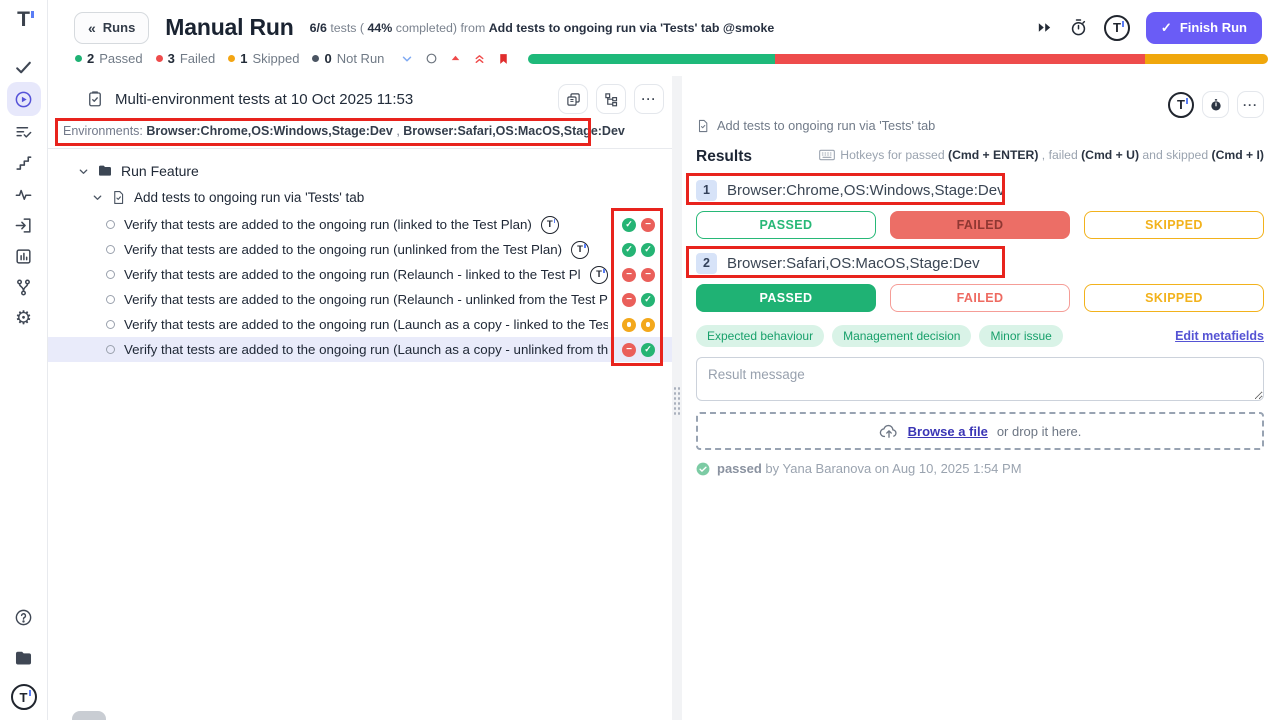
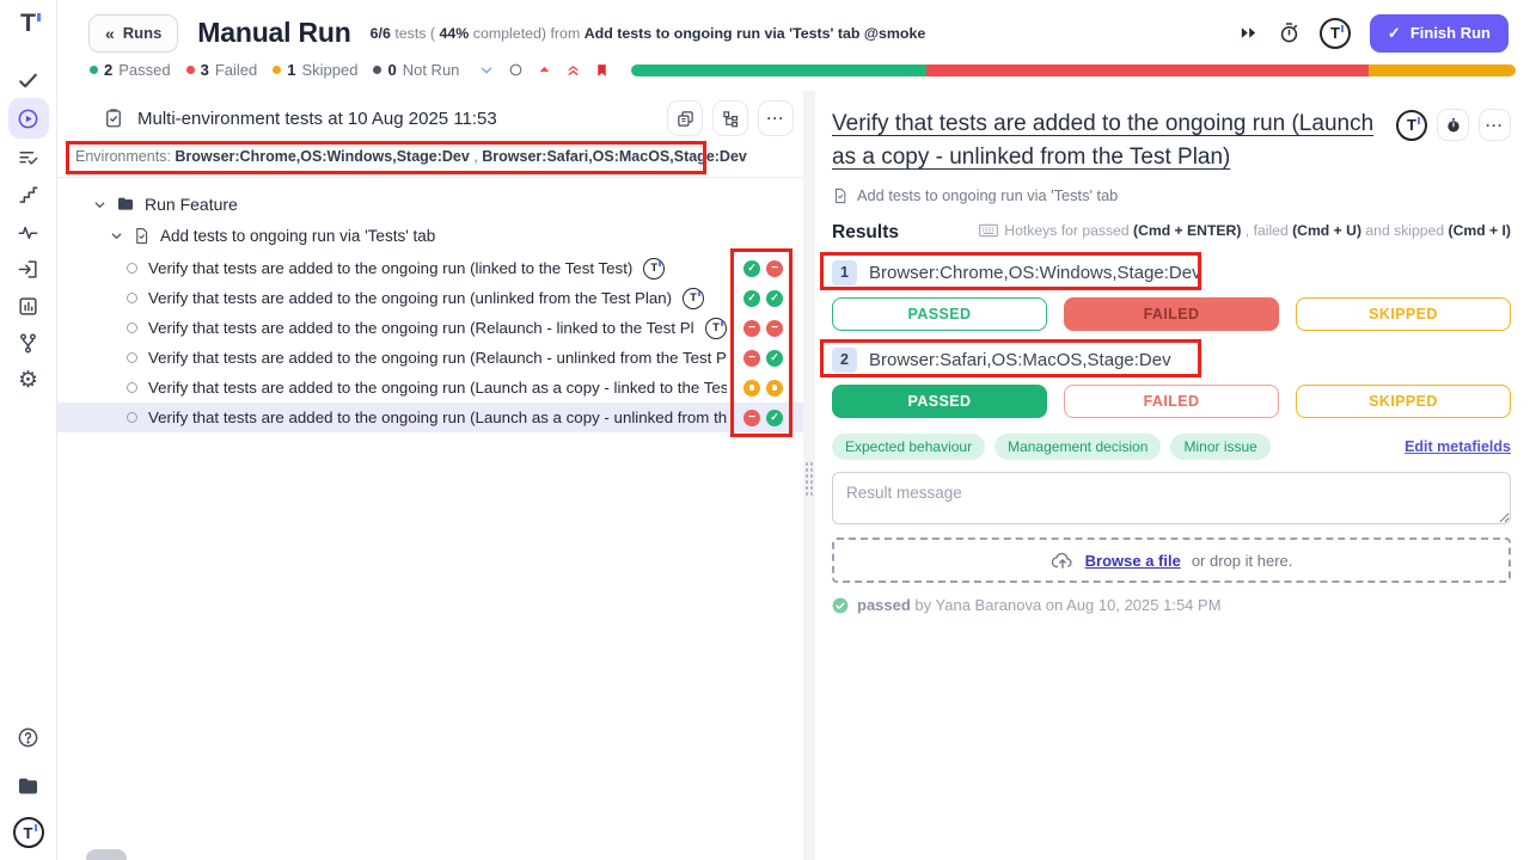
  T
  ⚙
  T
  «
  Runs
  Manual Run
  6/6 tests ( 44% completed) from Add tests to ongoing run via 'Tests' tab @smoke
  T
  ✓
  Finish Run
  2
  Passed
  3
  Failed
  1
  Skipped
  0
  Not Run
- Multi-environment tests at 10 Oct 2025 11:53
+ Multi-environment tests at 10 Aug 2025 11:53
  ···
  Environments: Browser:Chrome,OS:Windows,Stage:Dev , Browser:Safari,OS:MacOS,Stage:Dev
  Run Feature
  Add tests to ongoing run via 'Tests' tab
- Verify that tests are added to the ongoing run (linked to the Test Plan)
+ Verify that tests are added to the ongoing run (linked to the Test Test)
  T
  Verify that tests are added to the ongoing run (unlinked from the Test Plan)
  T
  Verify that tests are added to the ongoing run (Relaunch - linked to the Test Pl
  T
  Verify that tests are added to the ongoing run (Relaunch - unlinked from the Test P
  Verify that tests are added to the ongoing run (Launch as a copy - linked to the Tes
  Verify that tests are added to the ongoing run (Launch as a copy - unlinked from th
+ Verify that tests are added to the ongoing run (Launch as a copy - unlinked from the Test Plan)
  T
  ···
  Add tests to ongoing run via 'Tests' tab
  Results
  Hotkeys for passed (Cmd + ENTER) , failed (Cmd + U) and skipped (Cmd + I)
  1
  Browser:Chrome,OS:Windows,Stage:Dev
  PASSED
  FAILED
  SKIPPED
  2
  Browser:Safari,OS:MacOS,Stage:Dev
  PASSED
  FAILED
  SKIPPED
  Expected behaviour
  Management decision
  Minor issue
  Edit metafields
  Result message
  Browse a file
  or drop it here.
  passed by Yana Baranova on Aug 10, 2025 1:54 PM
